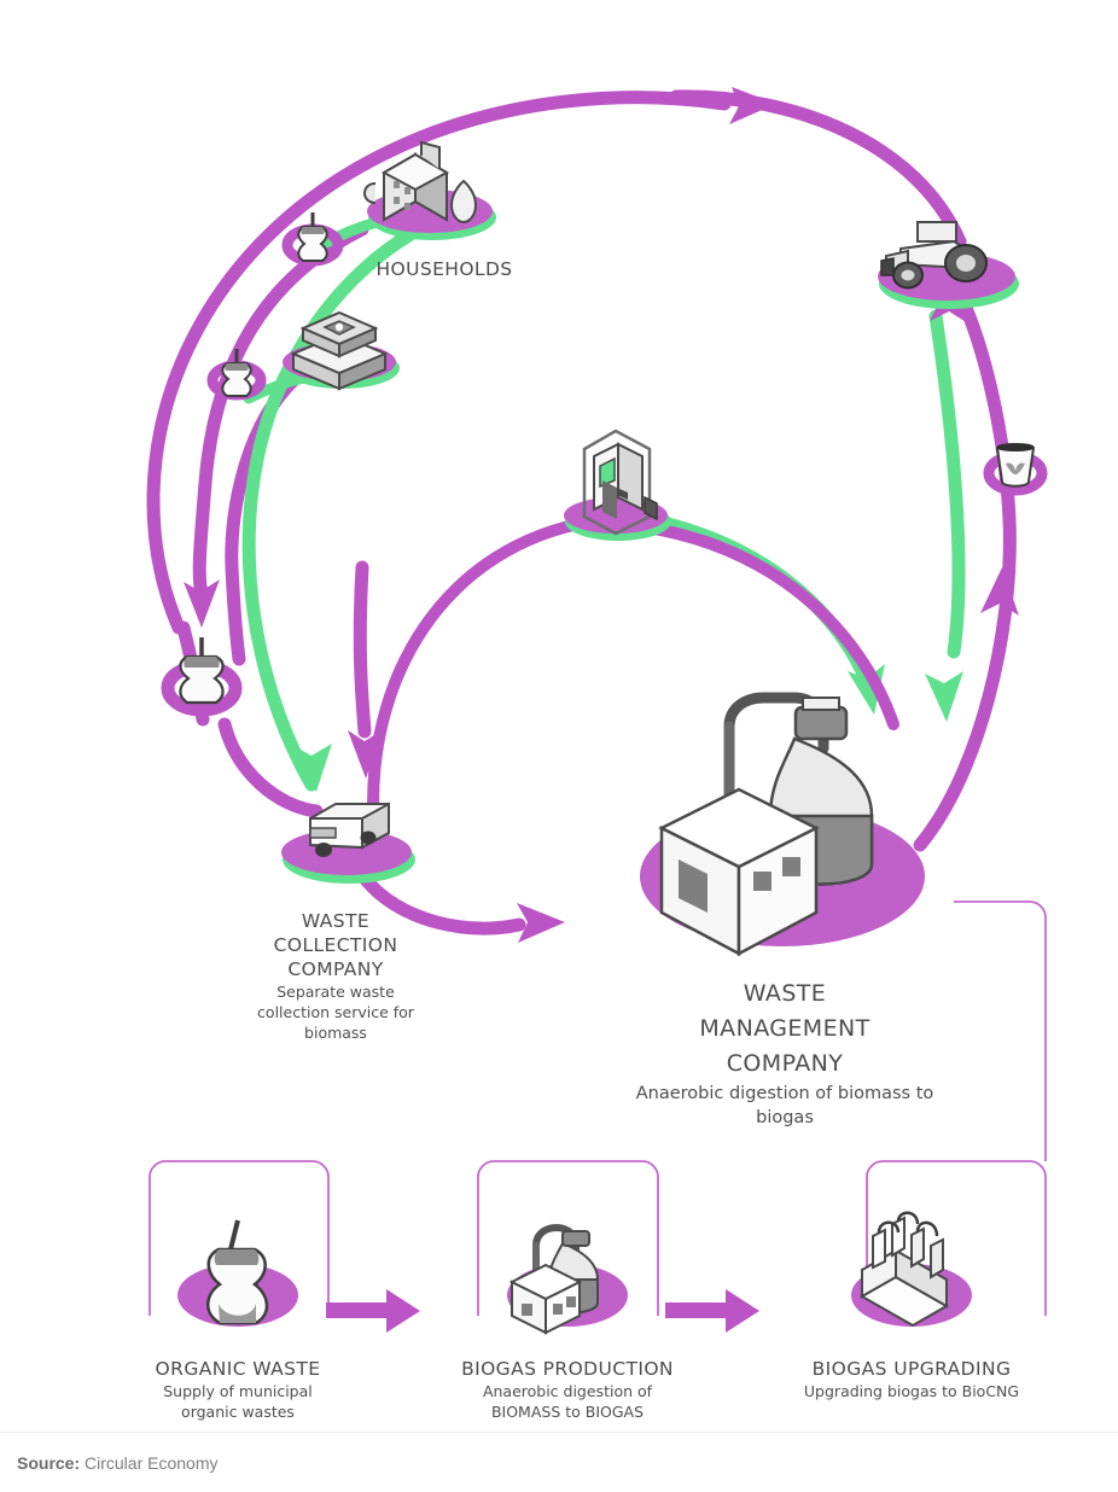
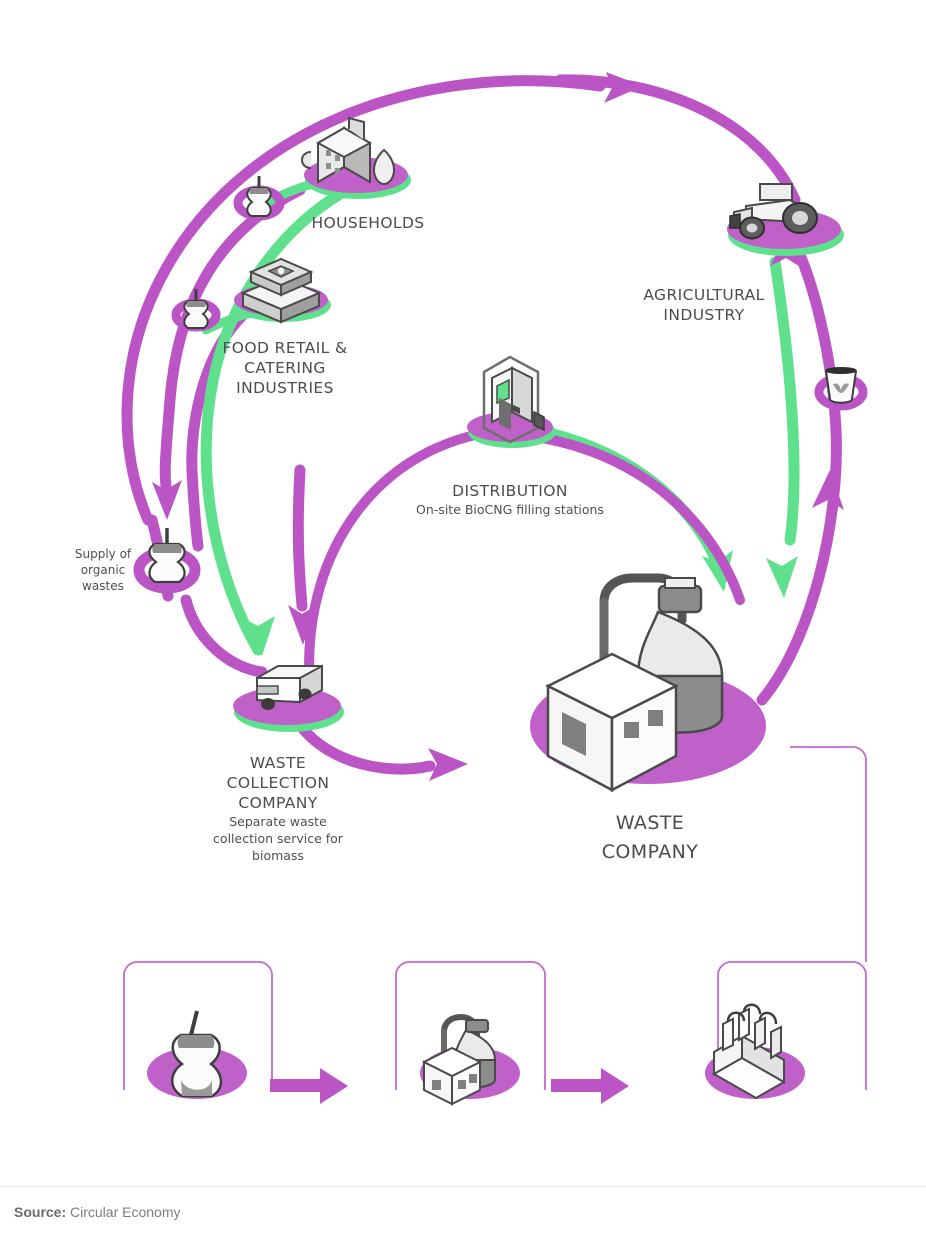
  HOUSEHOLDS
+ FOOD RETAIL &
+ CATERING
+ INDUSTRIES
+ AGRICULTURAL
+ INDUSTRY
+ DISTRIBUTION
+ On-site BioCNG filling stations
+ Supply of
+ organic
+ wastes
  WASTE
  COLLECTION
  COMPANY
  Separate waste
  collection service for
  biomass
  WASTE
- MANAGEMENT
  COMPANY
- Anaerobic digestion of biomass to
- biogas
- ORGANIC WASTE
- Supply of municipal
- organic wastes
- BIOGAS PRODUCTION
- Anaerobic digestion of
- BIOMASS to BIOGAS
- BIOGAS UPGRADING
- Upgrading biogas to BioCNG
  Source: Circular Economy
